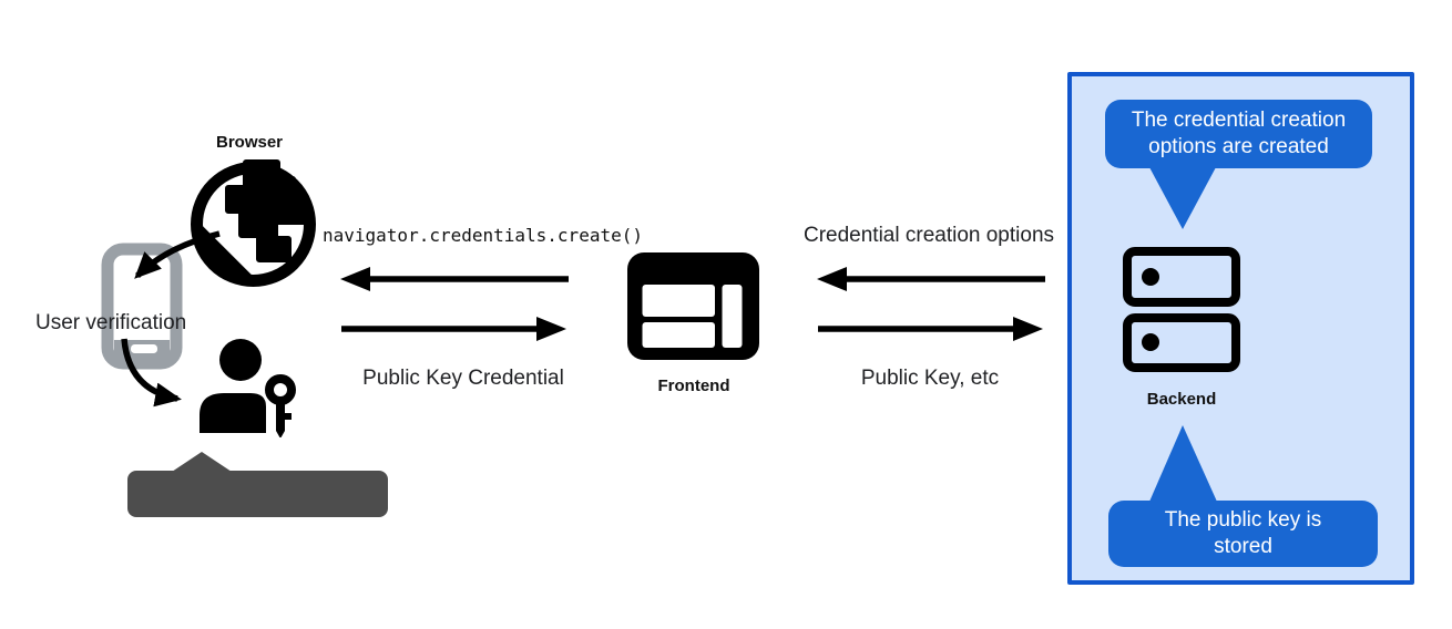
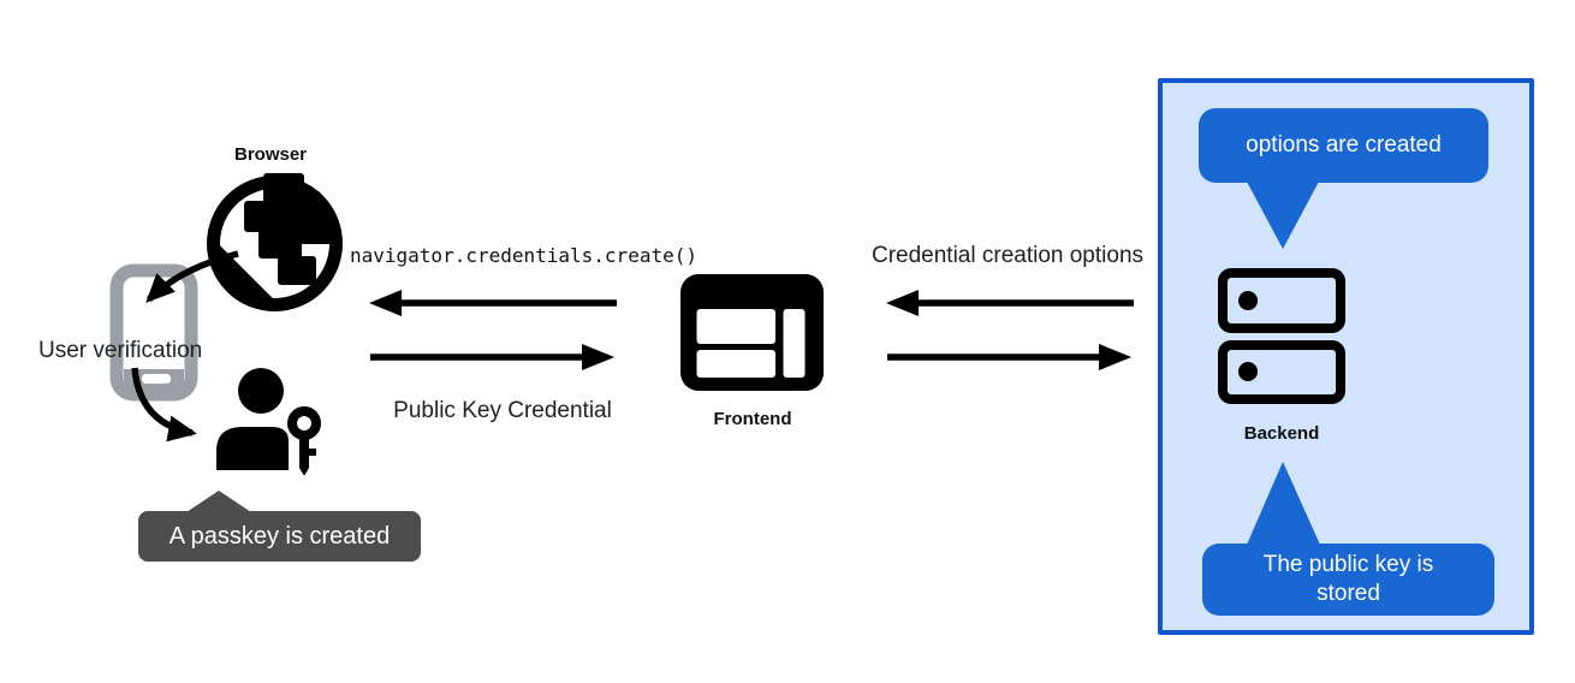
  Browser
  User verification
+ A passkey is created
  navigator.credentials.create()
  Public Key Credential
  Frontend
  Credential creation options
- Public Key, etc
- The credential creation
  options are created
  Backend
  The public key is
  stored
